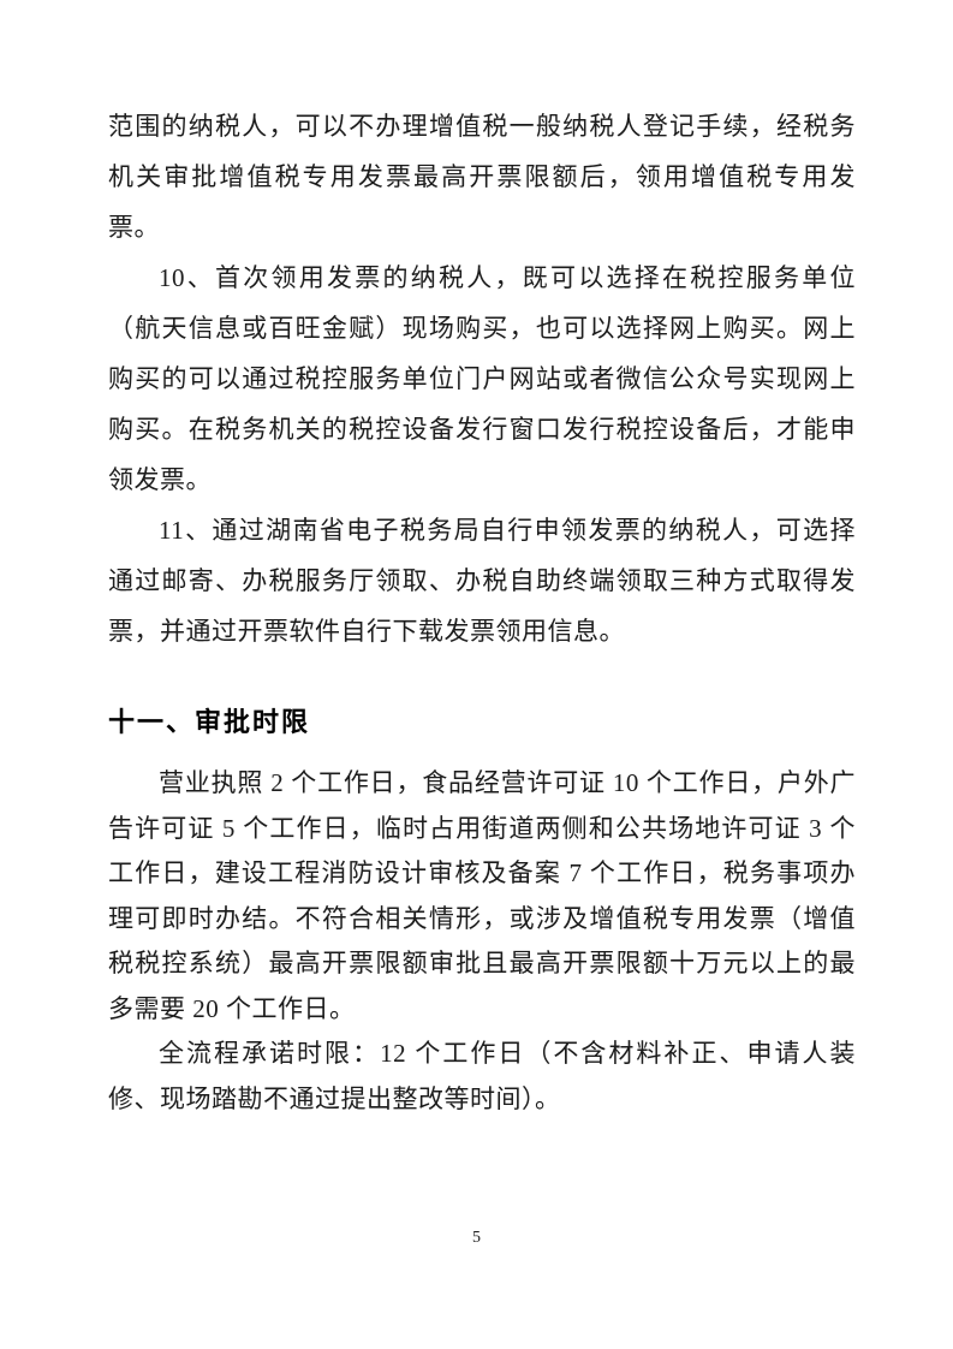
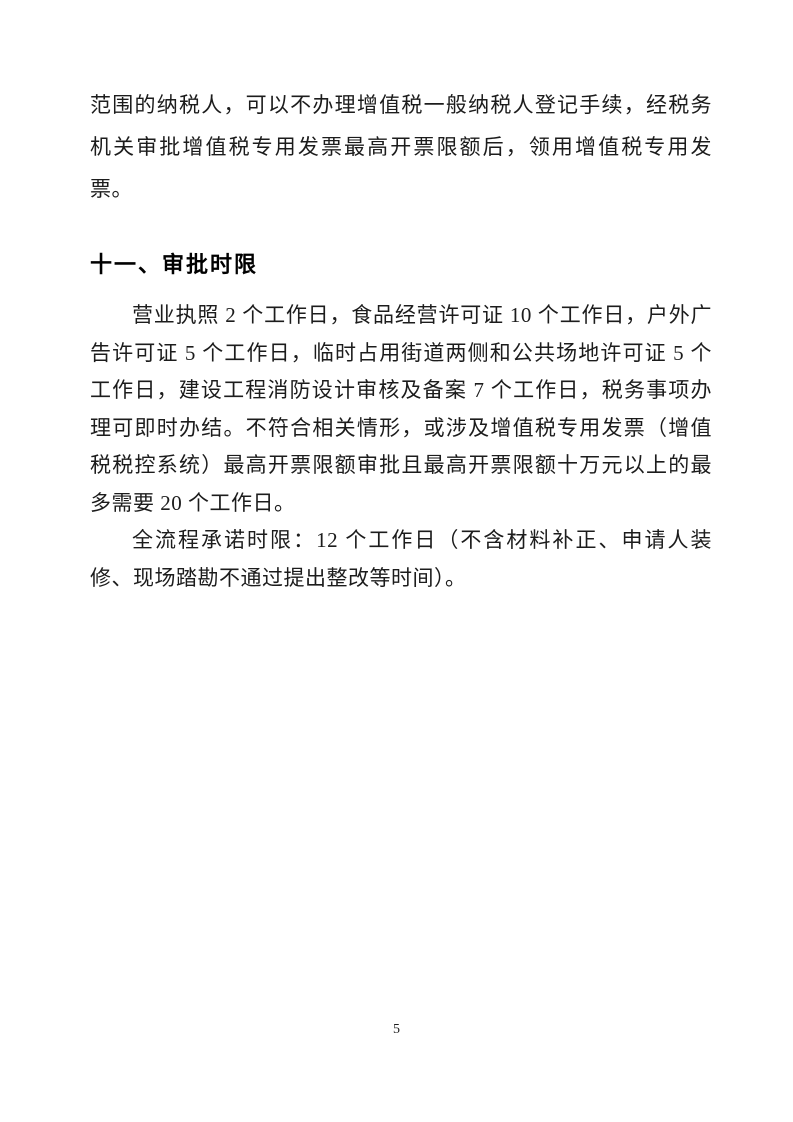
  范围的纳税人，可以不办理增值税一般纳税人登记手续，经税务机关审批增值税专用发票最高开票限额后，领用增值税专用发票。
- 10、首次领用发票的纳税人，既可以选择在税控服务单位（航天信息或百旺金赋）现场购买，也可以选择网上购买。网上购买的可以通过税控服务单位门户网站或者微信公众号实现网上购买。在税务机关的税控设备发行窗口发行税控设备后，才能申领发票。
- 11、通过湖南省电子税务局自行申领发票的纳税人，可选择通过邮寄、办税服务厅领取、办税自助终端领取三种方式取得发票，并通过开票软件自行下载发票领用信息。
  十一、审批时限
- 营业执照 2 个工作日，食品经营许可证 10 个工作日，户外广告许可证 5 个工作日，临时占用街道两侧和公共场地许可证 3 个工作日，建设工程消防设计审核及备案 7 个工作日，税务事项办理可即时办结。不符合相关情形，或涉及增值税专用发票（增值税税控系统）最高开票限额审批且最高开票限额十万元以上的最多需要 20 个工作日。
+ 营业执照 2 个工作日，食品经营许可证 10 个工作日，户外广告许可证 5 个工作日，临时占用街道两侧和公共场地许可证 5 个工作日，建设工程消防设计审核及备案 7 个工作日，税务事项办理可即时办结。不符合相关情形，或涉及增值税专用发票（增值税税控系统）最高开票限额审批且最高开票限额十万元以上的最多需要 20 个工作日。
  全流程承诺时限：12 个工作日（不含材料补正、申请人装修、现场踏勘不通过提出整改等时间）。
  5
